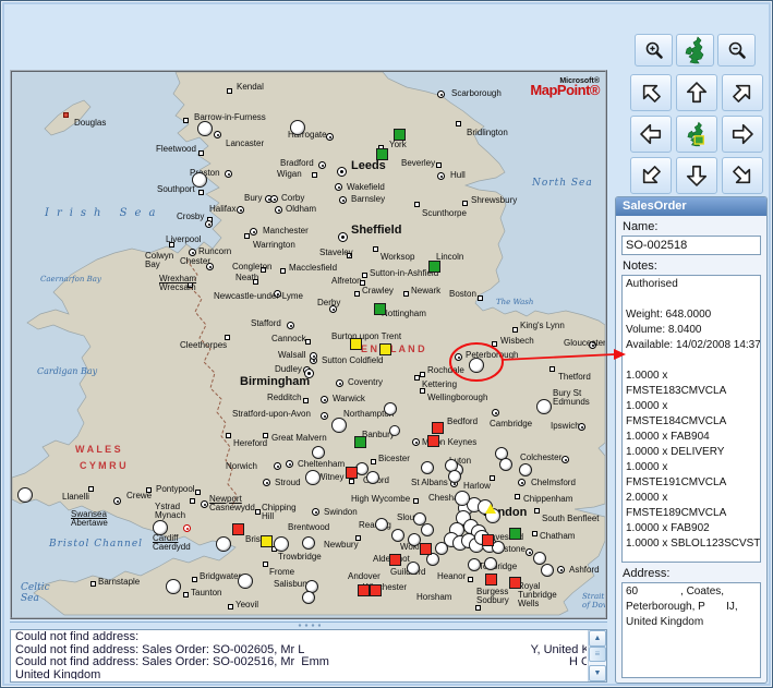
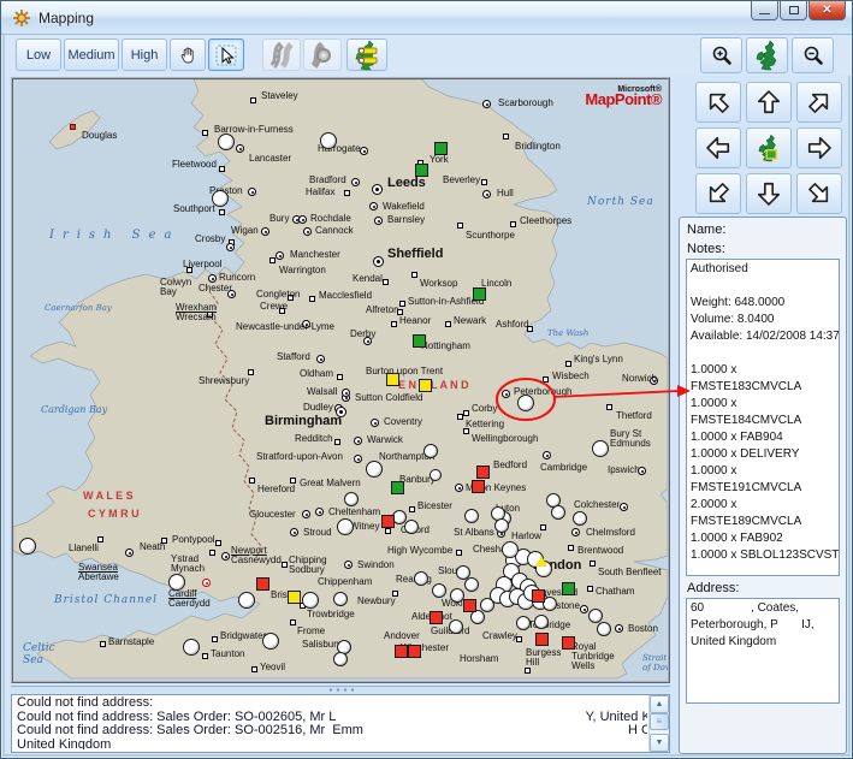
+ Mapping
+ —
+ ✕
+ Low
+ Medium
+ High
  MapPoint®
  Irish Sea
  North Sea
  Caernarfon Bay
  Cardigan Bay
  Bristol Channel
  Celtic
  Sea
  The Wash
  Strait
  of Dov
  E N L A N D
  W A L E S
  C Y M R U
- Kendal
+ Staveley
  Scarborough
  Douglas
  Barrow-in-Furness
  Lancaster
  Bridlington
  Fleetwood
  Pston
  Southport
  Hrogate
  York
  Beverley
  Leeds
  Hull
  Bradford
- Wigan
+ Halifax
  Wakefield
  Bury
- Corby
+ Rochdale
- Oldham
+ Cannock
  Barnsley
- Shrewsbury
+ Cleethorpes
  Scunthorpe
- Halifax
+ Wigan
  Crosby
  Manchester
  Liverpool
  Warrington
  Runcorn
  Chester
  Colwyn
  Bay
  Wrexham
  Wrecsam
  Congleton
- Neath
+ Crewe
  Macclesfield
  Newcastle-under-Lyme
- Staveley
+ Kendal
  Worksop
  Lincoln
  Sutton-in-Ashfield
  Alfreton
- Crawley
+ Heanor
  Newark
- Boston
+ Ashford
  Derby
  ottingham
  King's Lynn
  Wisbech
- Gloucester
+ Norwich
  Peterborugh
  Thetford
- Rochdale
+ Corby
  Kettering
  Wellingborough
  Bury St
  Edmunds
  Coventry
  Warwick
  Northampt
  Bedford
  Cambridge
  Ipswich
  Banbur
  Bicester
  Colchester
  Witney
  St Albans
  Harlow
  Chelmsford
  High Wycombe
  Chesh
- Chippenham
+ Brentwood
  Swindon
  South Benfleet
- Brentwood
+ Chippenham
  Chatham
  Newbury
  Andover
- Heanor
+ Crawley
  Horsham
  Burgess
- Sodbury
+ Hill
  oyal
  Tunbridge
  Wells
- Ashford
+ Boston
  Hereford
  Great Malvern
- Norwich
+ Gloucester
  Cheltenham
  Stroud
  Llanelli
- Crewe
+ Neath
  Swansea
  Abertawe
  Pontypool
  Newport
  Casnewydd
  Ystrad
  Mynach
  Cardiff
  Caerdydd
  Chipping
- Hill
+ Sodbury
  Trowbridge
  Frome
  Salisbur
  Bridgwate
  Taunton
  Yeovil
  Barnstaple
  Sutton Coldfield
  Burton upon Trent
  Stafford
- Cannock
+ Oldham
  Walsall
  Dudley
  Birmingham
  Redditch
  Stratford-upon-Avon
- Cleethorpes
+ Shrewsbury
  Sheffield
  Could not find address:
  Could not find address: Sales Order: SO-002605, Mr L Y, United K
  Could not find address: Sales Order: SO-002516, Mr Emm H O
  United Kingdom
- SalesOrder
  Name:
- SO-002518
  Notes:
  Authorised
  Weight: 648.0000
  Volume: 8.0400
  Available: 14/02/2008 14:37
  1.0000 x
  FMSTE183CMVCLA
  1.0000 x
  FMSTE184CMVCLA
  1.0000 x FAB904
  1.0000 x DELIVERY
  1.0000 x
  FMSTE191CMVCLA
  2.0000 x
  FMSTE189CMVCLA
  1.0000 x FAB902
  1.0000 x SBLOL123SCVST
  Address:
  60 , Coates,
  Peterborough, P IJ,
  United Kingdom
